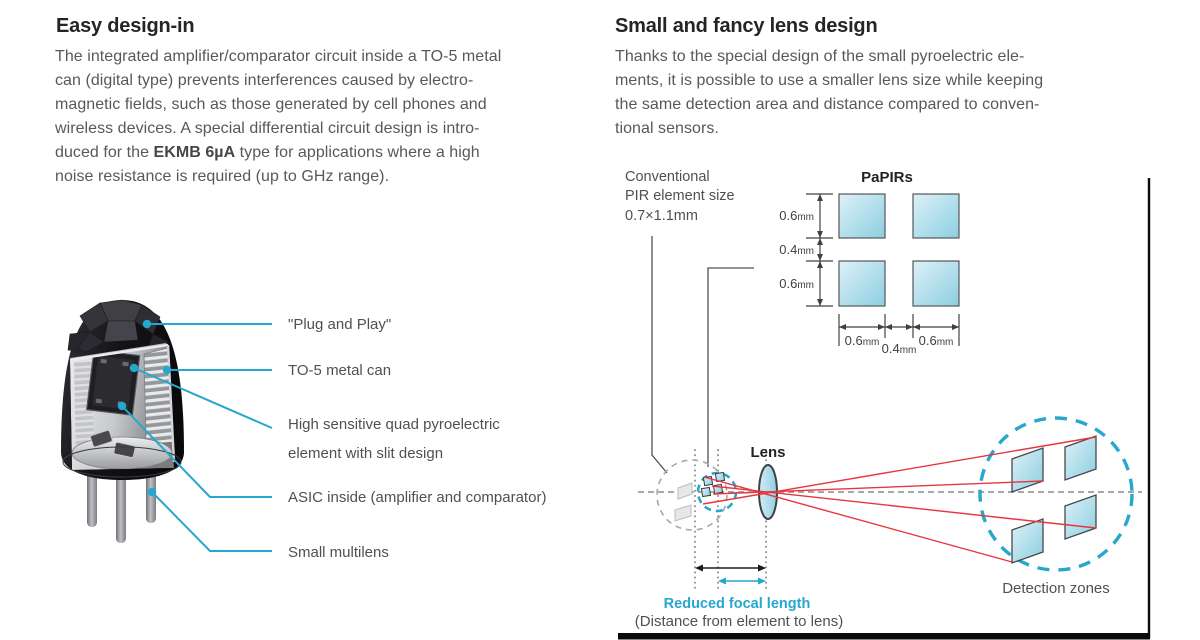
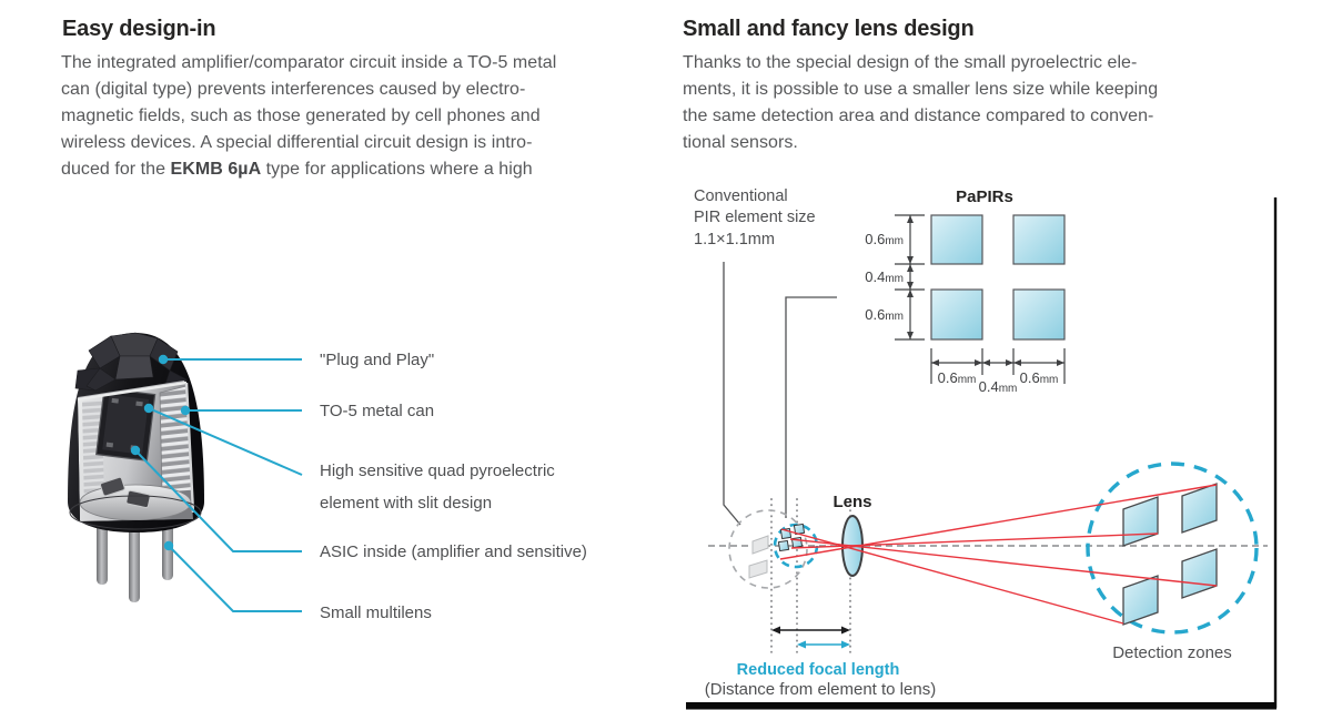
  Easy design-in
  The integrated amplifier/comparator circuit inside a TO-5 metal
  can (digital type) prevents interferences caused by electro-
  magnetic fields, such as those generated by cell phones and
  wireless devices. A special differential circuit design is intro-
  duced for the EKMB 6µA type for applications where a high
- noise resistance is required (up to GHz range).
  "Plug and Play"
  TO-5 metal can
  High sensitive quad pyroelectric
  element with slit design
- ASIC inside (amplifier and comparator)
+ ASIC inside (amplifier and sensitive)
  Small multilens
  Small and fancy lens design
  Thanks to the special design of the small pyroelectric ele-
  ments, it is possible to use a smaller lens size while keeping
  the same detection area and distance compared to conven-
  tional sensors.
  Conventional
  PIR element size
- 0.7×1.1mm
+ 1.1×1.1mm
  PaPIRs
  0.6mm
  0.4mm
  0.6mm
  0.6mm
  0.4mm
  0.6mm
  Lens
  Reduced focal length
  (Distance from element to lens)
  Detection zones
